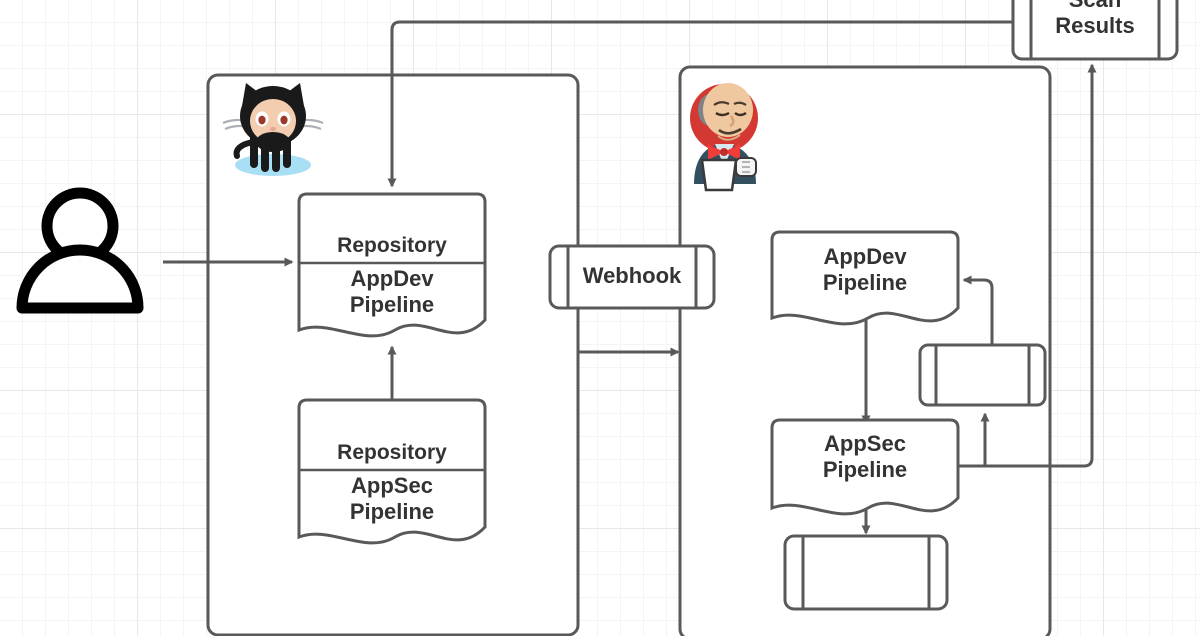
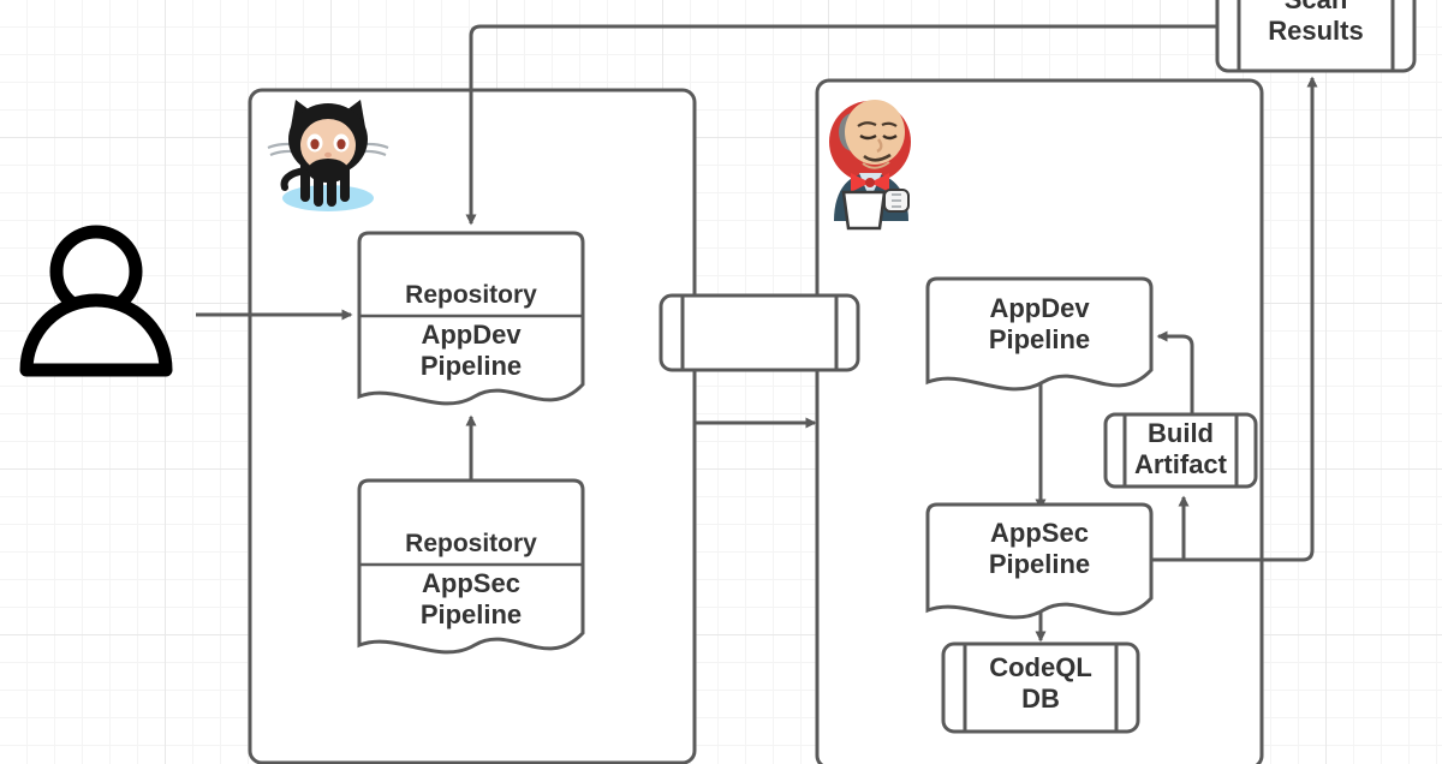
  Repository
  AppDev
  Pipeline
  Repository
  AppSec
  Pipeline
- Webhook
  AppDev
  Pipeline
  AppSec
  Pipeline
+ Build
+ Artifact
+ CodeQL
+ DB
  Results
